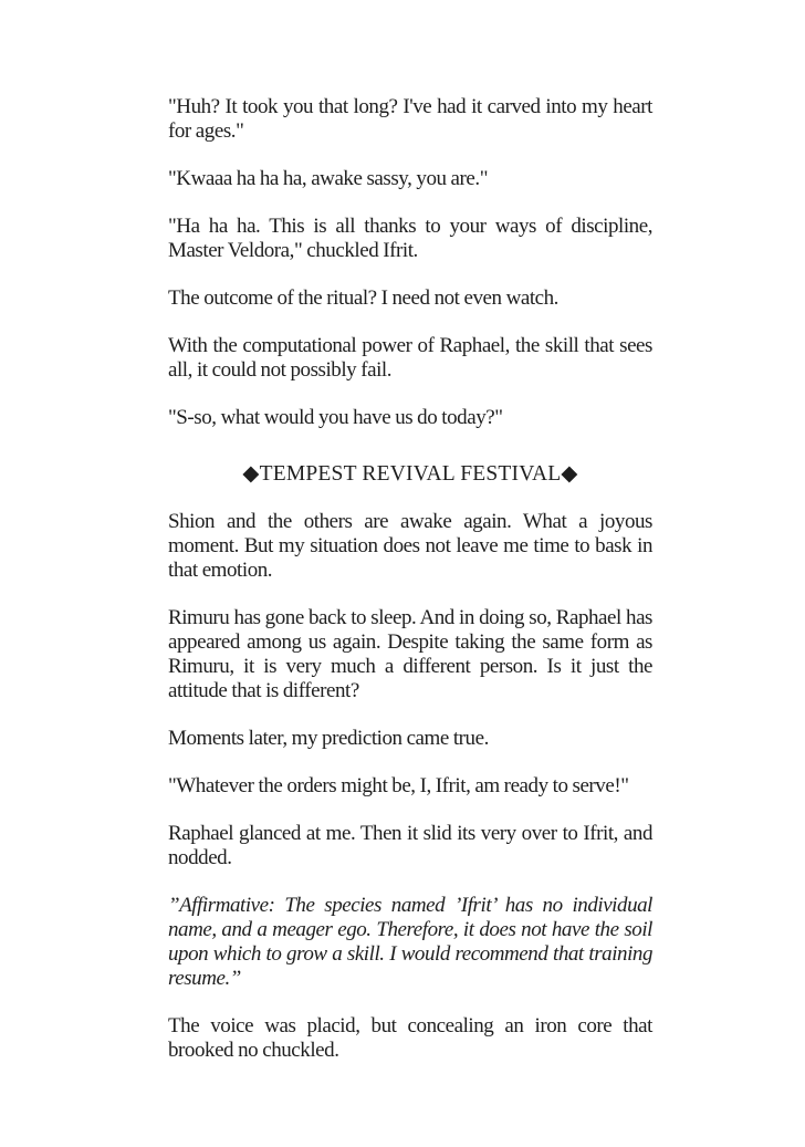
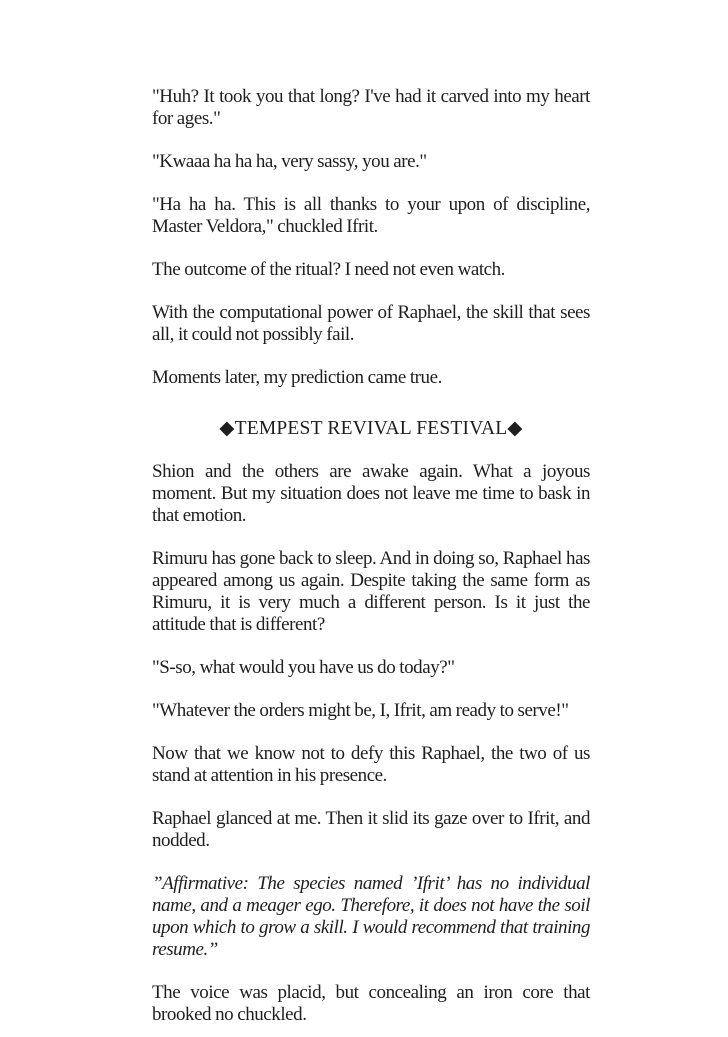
  "Huh? It took you that long? I've had it carved into my heart for ages."
- "Kwaaa ha ha ha, awake sassy, you are."
+ "Kwaaa ha ha ha, very sassy, you are."
- "Ha ha ha. This is all thanks to your ways of discipline, Master Veldora," chuckled Ifrit.
+ "Ha ha ha. This is all thanks to your upon of discipline, Master Veldora," chuckled Ifrit.
  The outcome of the ritual? I need not even watch.
  With the computational power of Raphael, the skill that sees all, it could not possibly fail.
- "S-so, what would you have us do today?"
+ Moments later, my prediction came true.
  ◆TEMPEST REVIVAL FESTIVAL◆
  Shion and the others are awake again. What a joyous moment. But my situation does not leave me time to bask in that emotion.
  Rimuru has gone back to sleep. And in doing so, Raphael has appeared among us again. Despite taking the same form as Rimuru, it is very much a different person. Is it just the attitude that is different?
- Moments later, my prediction came true.
+ "S-so, what would you have us do today?"
  "Whatever the orders might be, I, Ifrit, am ready to serve!"
+ Now that we know not to defy this Raphael, the two of us stand at attention in his presence.
- Raphael glanced at me. Then it slid its very over to Ifrit, and nodded.
+ Raphael glanced at me. Then it slid its gaze over to Ifrit, and nodded.
  ”Affirmative: The species named ’Ifrit’ has no individual name, and a meager ego. Therefore, it does not have the soil upon which to grow a skill. I would recommend that training resume.”
  The voice was placid, but concealing an iron core that brooked no chuckled.
